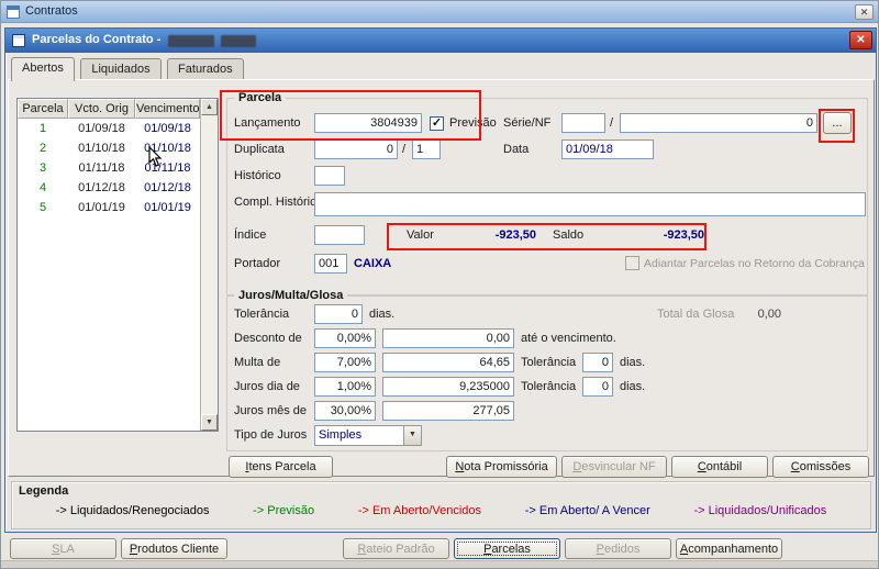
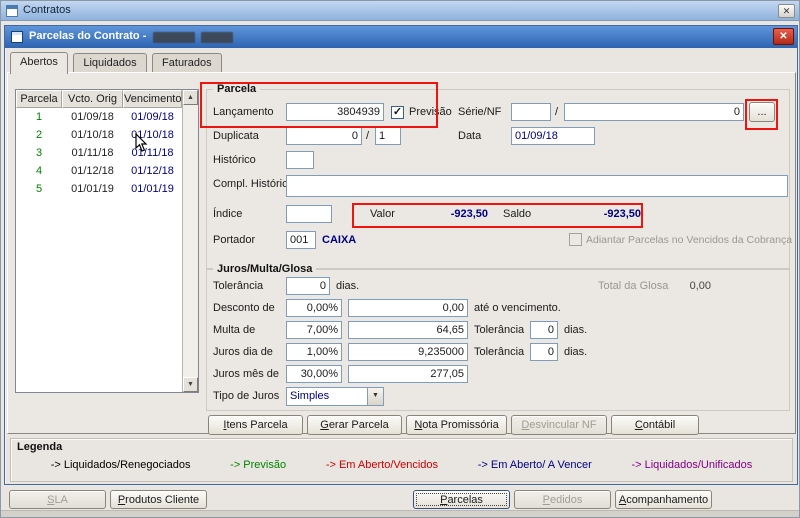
  Contratos
  ✕
  Parcelas do Contrato -
  ✕
  Abertos Liquidados Faturados
  Parcela
  Vcto. Orig
  Vencimento
  1
  01/09/18
  01/09/18
  2
  01/10/18
  01/10/18
  3
  01/11/18
  01/11/18
  4
  01/12/18
  01/12/18
  5
  01/01/19
  01/01/19
  Parcela
  Lançamento
  3804939
  ✓
  Previsão
  Série/NF
  /
  0
  ...
  Duplicata
  0
  /
  1
  Data
  01/09/18
  Histórico
  Compl. Históric
  Índice
  Valor
  -923,50
  Saldo
  -923,50
  Portador
  001
  CAIXA
- Adiantar Parcelas no Retorno da Cobrança
+ Adiantar Parcelas no Vencidos da Cobrança
  Juros/Multa/Glosa
  Tolerância
  0
  dias.
  Total da Glosa
  0,00
  Desconto de
  0,00%
  0,00
  até o vencimento.
  Multa de
  7,00%
  64,65
  Tolerância
  0
  dias.
  Juros dia de
  1,00%
  9,235000
  Tolerância
  0
  dias.
  Juros mês de
  30,00%
  277,05
  Tipo de Juros
  Simples
  Itens Parcela
+ Gerar Parcela
  Nota Promissória
  Desvincular NF
  Contábil
- Comissões
  Legenda
  -> Liquidados/Renegociados
  -> Previsão
  -> Em Aberto/Vencidos
  -> Em Aberto/ A Vencer
  -> Liquidados/Unificados
  SLA
  Produtos Cliente
- Rateio Padrão
  Parcelas
  Pedidos
  Acompanhamento
